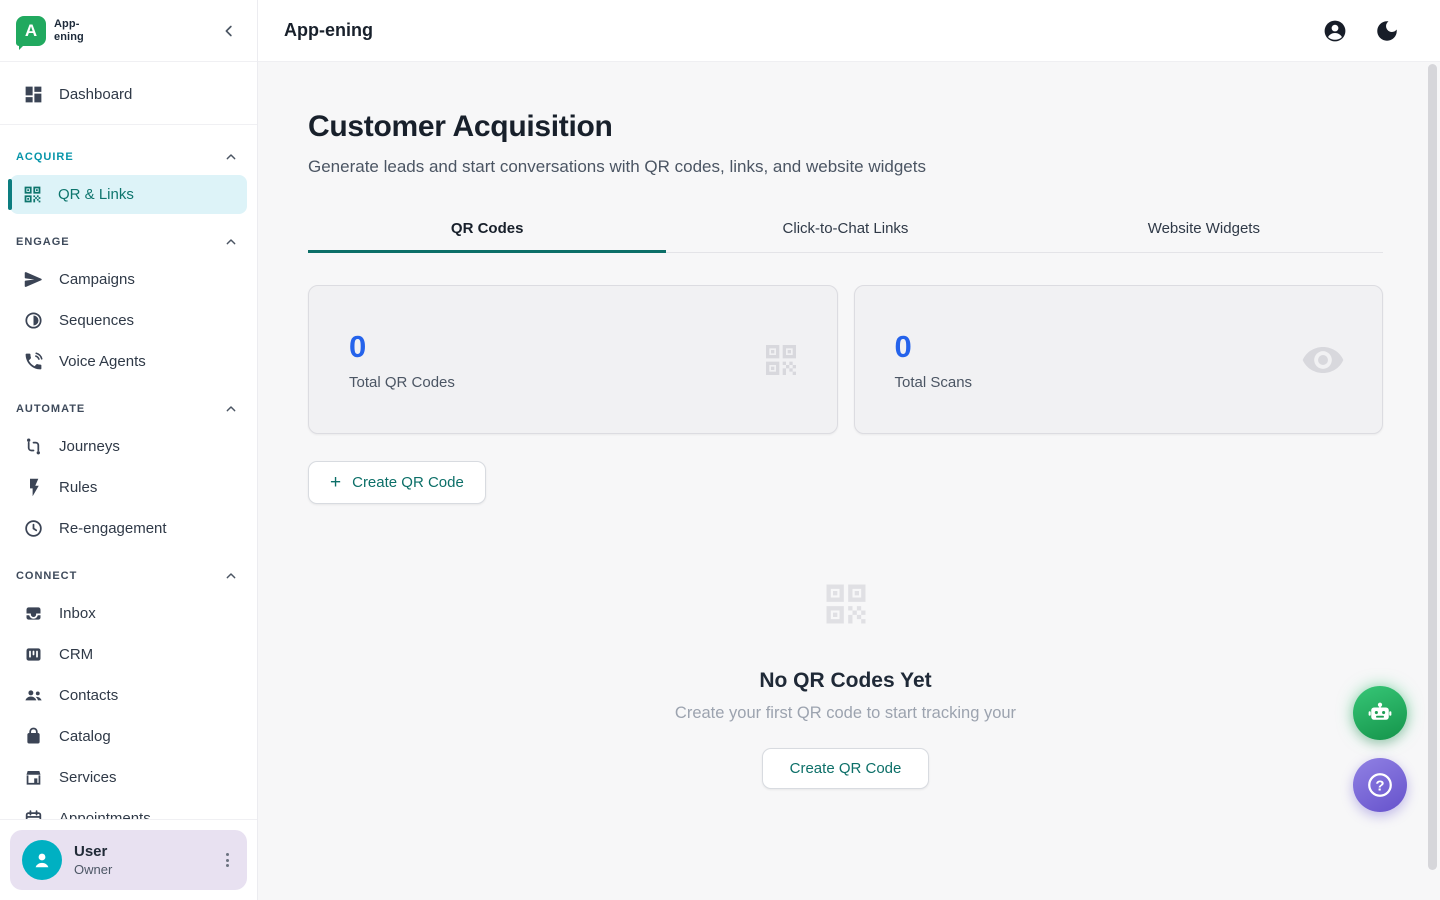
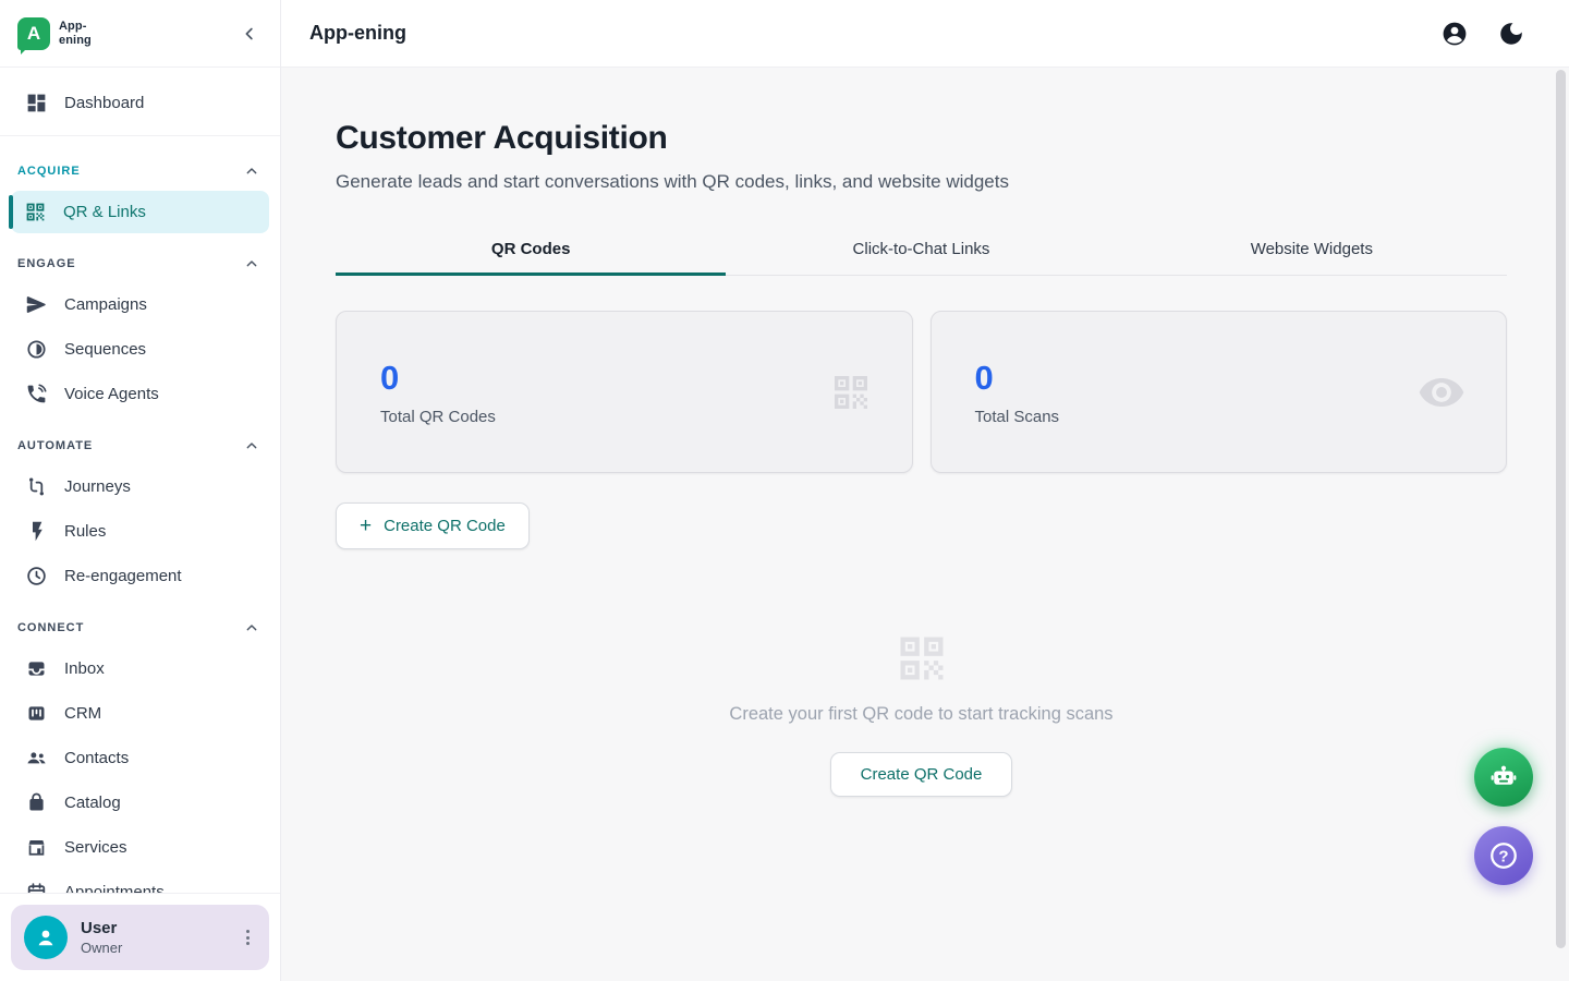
  A
  App-
  ening
  Dashboard
  ACQUIRE
  QR & Links
  ENGAGE
  Campaigns
  Sequences
  Voice Agents
  AUTOMATE
  Journeys
  Rules
  Re-engagement
  CONNECT
  Inbox
  CRM
  Contacts
  Catalog
  Services
  User
  Owner
  App-ening
  Customer Acquisition
  Generate leads and start conversations with QR codes, links, and website widgets
  QR Codes
  Click-to-Chat Links
  Website Widgets
  0
  Total QR Codes
  0
  Total Scans
  +
  Create QR Code
- No QR Codes Yet
- Create your first QR code to start tracking your
+ Create your first QR code to start tracking scans
  Create QR Code
